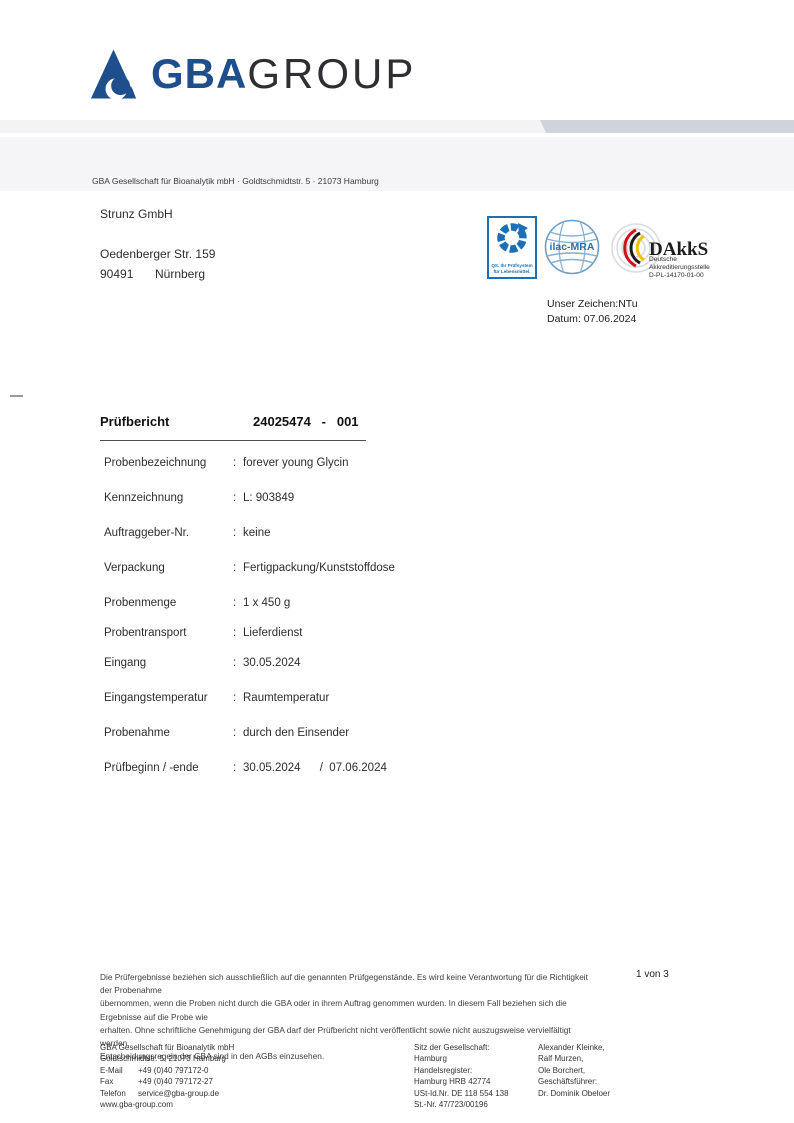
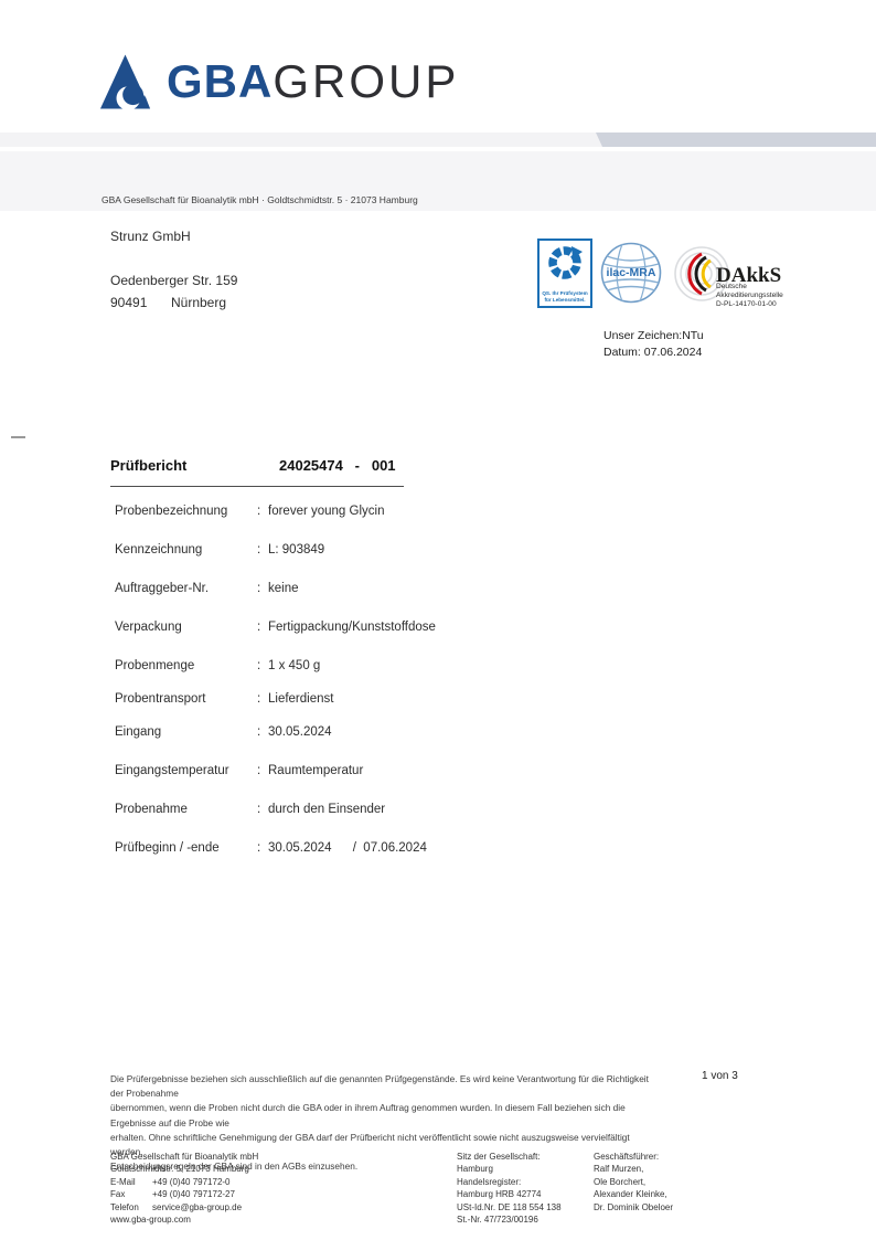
  GBAGROUP
  GBA Gesellschaft für Bioanalytik mbH · Goldtschmidtstr. 5 · 21073 Hamburg
  Strunz GmbH
  Oedenberger Str. 159
  90491 Nürnberg
  ilac-MRA
  DAkkS
  Unser Zeichen:NTu
  Datum: 07.06.2024
  Prüfbericht 24025474 - 001
  Probenbezeichnung
  :
  forever young Glycin
  Kennzeichnung
  :
  L: 903849
  Auftraggeber-Nr.
  :
  keine
  Verpackung
  :
  Fertigpackung/Kunststoffdose
  Probenmenge
  :
  1 x 450 g
  Probentransport
  :
  Lieferdienst
  Eingang
  :
  30.05.2024
  Eingangstemperatur
  :
  Raumtemperatur
  Probenahme
  :
  durch den Einsender
  Prüfbeginn / -ende
  :
  30.05.2024 / 07.06.2024
  Die Prüfergebnisse beziehen sich ausschließlich auf die genannten Prüfgegenstände. Es wird keine Verantwortung für die Richtigkeit der Probenahme
  übernommen, wenn die Proben nicht durch die GBA oder in ihrem Auftrag genommen wurden. In diesem Fall beziehen sich die Ergebnisse auf die Probe wie
  erhalten. Ohne schriftliche Genehmigung der GBA darf der Prüfbericht nicht veröffentlicht sowie nicht auszugsweise vervielfältigt werden.
  Entscheidungsregeln der GBA sind in den AGBs einzusehen.
  1 von 3
  GBA Gesellschaft für Bioanalytik mbH
  Goldtschmidtstr. 5, 21073 Hamburg
  E-Mail +49 (0)40 797172-0
  Fax +49 (0)40 797172-27
  Telefon service@gba-group.de
  www.gba-group.com
  Sitz der Gesellschaft:
  Hamburg
  Handelsregister:
  Hamburg HRB 42774
  USt-Id.Nr. DE 118 554 138
  St.-Nr. 47/723/00196
- Alexander Kleinke,
+ Geschäftsführer:
  Ralf Murzen,
  Ole Borchert,
- Geschäftsführer:
+ Alexander Kleinke,
  Dr. Dominik Obeloer
